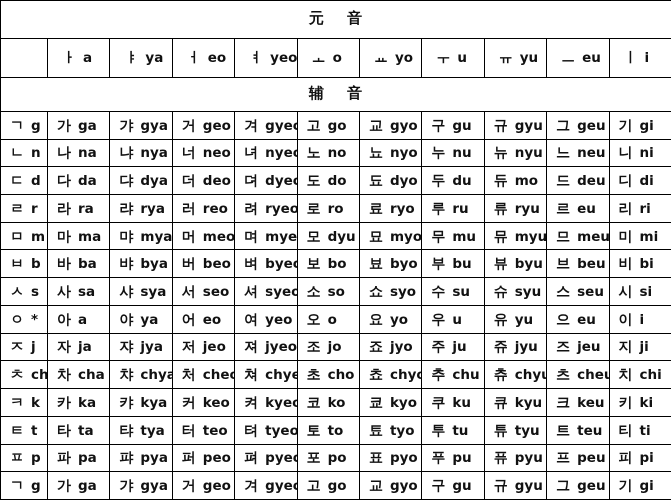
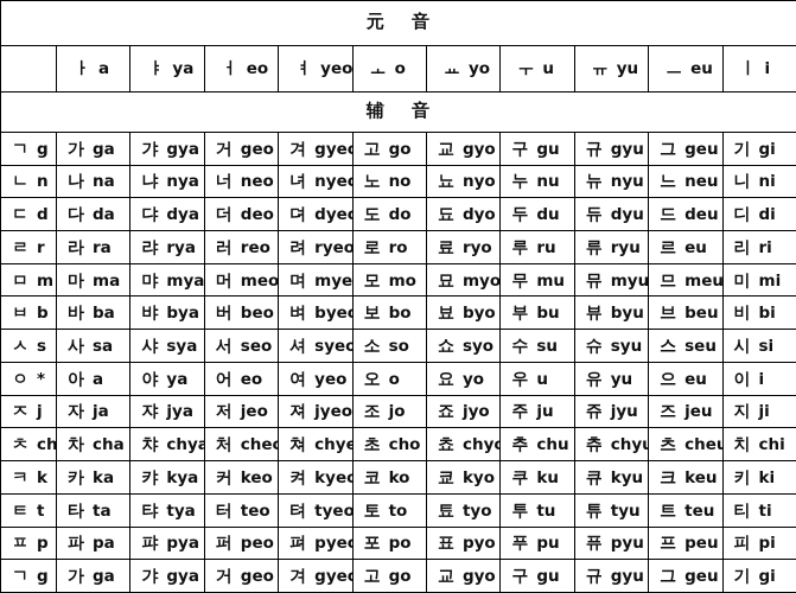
  元 音
  	ㅏ a	ㅑ ya	ㅓ eo	ㅕ yeo	ㅗ o	ㅛ yo	ㅜ u	ㅠ yu	ㅡ eu	ㅣ i
  辅 音
  ㄱ g	가 ga	갸 gya	거 geo	겨 gye	고 go	교 gyo	구 gu	규 gyu	그 geu	기 gi
  ㄴ n	나 na	냐 nya	너 neo	녀 nye	노 no	뇨 nyo	누 nu	뉴 nyu	느 neu	니 ni
- ㄷ d	다 da	댜 dya	더 deo	뎌 dye	도 do	됴 dyo	두 du	듀 mo	드 deu	디 di
+ ㄷ d	다 da	댜 dya	더 deo	뎌 dye	도 do	됴 dyo	두 du	듀 dyu	드 deu	디 di
  ㄹ r	라 ra	랴 rya	러 reo	려 ryeo	로 ro	료 ryo	루 ru	류 ryu	르 eu	리 ri
- ㅁ m	마 ma	먀 mya	머 meo	며 mye	모 dyu	묘 myo	무 mu	뮤 myu	므 meu	미 mi
+ ㅁ m	마 ma	먀 mya	머 meo	며 mye	모 mo	묘 myo	무 mu	뮤 myu	므 meu	미 mi
  ㅂ b	바 ba	뱌 bya	버 beo	벼 bye	보 bo	뵤 byo	부 bu	뷰 byu	브 beu	비 bi
  ㅅ s	사 sa	샤 sya	서 seo	셔 syeo	소 so	쇼 syo	수 su	슈 syu	스 seu	시 si
  ㅇ *	아 a	야 ya	어 eo	여 yeo	오 o	요 yo	우 u	유 yu	으 eu	이 i
  ㅈ j	자 ja	쟈 jya	저 jeo	져 jyeo	조 jo	죠 jyo	주 ju	쥬 jyu	즈 jeu	지 ji
  ㅊ ch	차 cha	챠 chya	처 che	쳐 chye	초 cho	쵸 chyo	추 chu	츄 chyu	츠 che	치 chi
  ㅋ k	카 ka	캬 kya	커 keo	켜 kye	코 ko	쿄 kyo	쿠 ku	큐 kyu	크 keu	키 ki
  ㅌ t	타 ta	탸 tya	터 teo	텨 tyeo	토 to	툐 tyo	투 tu	튜 tyu	트 teu	티 ti
  ㅍ p	파 pa	퍄 pya	퍼 peo	펴 pye	포 po	표 pyo	푸 pu	퓨 pyu	프 peu	피 pi
  ㄱ g	가 ga	갸 gya	거 geo	겨 gye	고 go	교 gyo	구 gu	규 gyu	그 geu	기 gi
